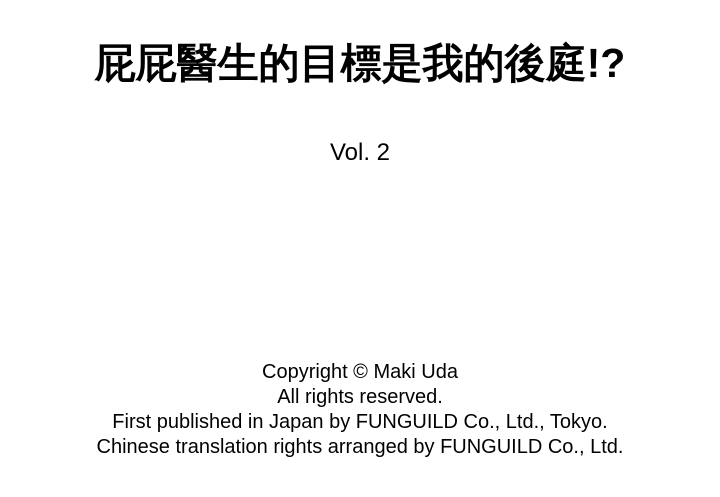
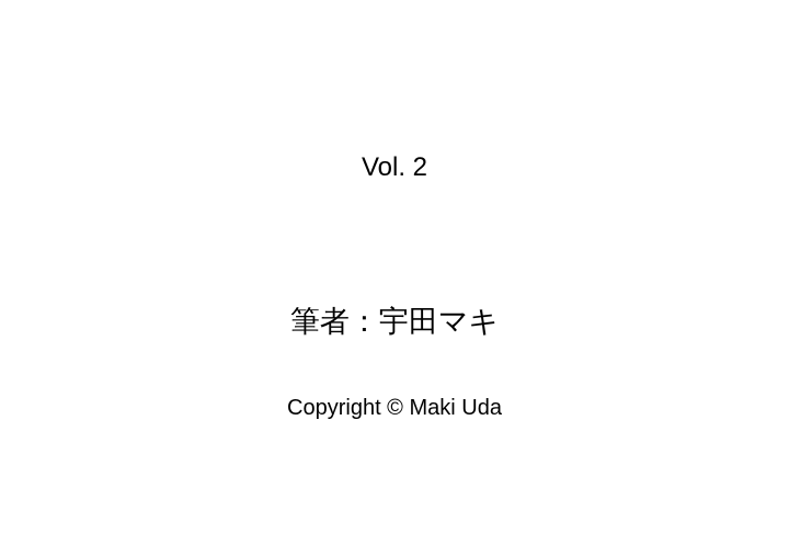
- 屁屁醫生的目標是我的後庭!?
  Vol. 2
+ 筆者：宇田マキ
  Copyright © Maki Uda
- All rights reserved.
- First published in Japan by FUNGUILD Co., Ltd., Tokyo.
- Chinese translation rights arranged by FUNGUILD Co., Ltd.
